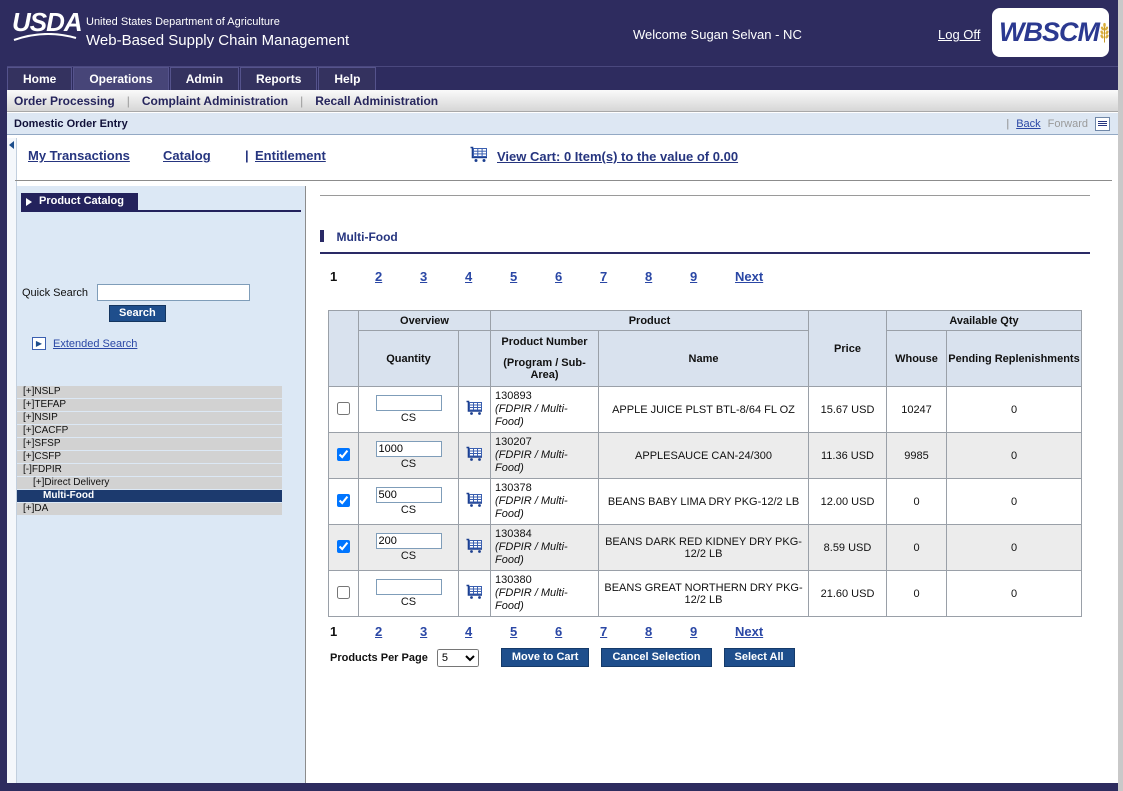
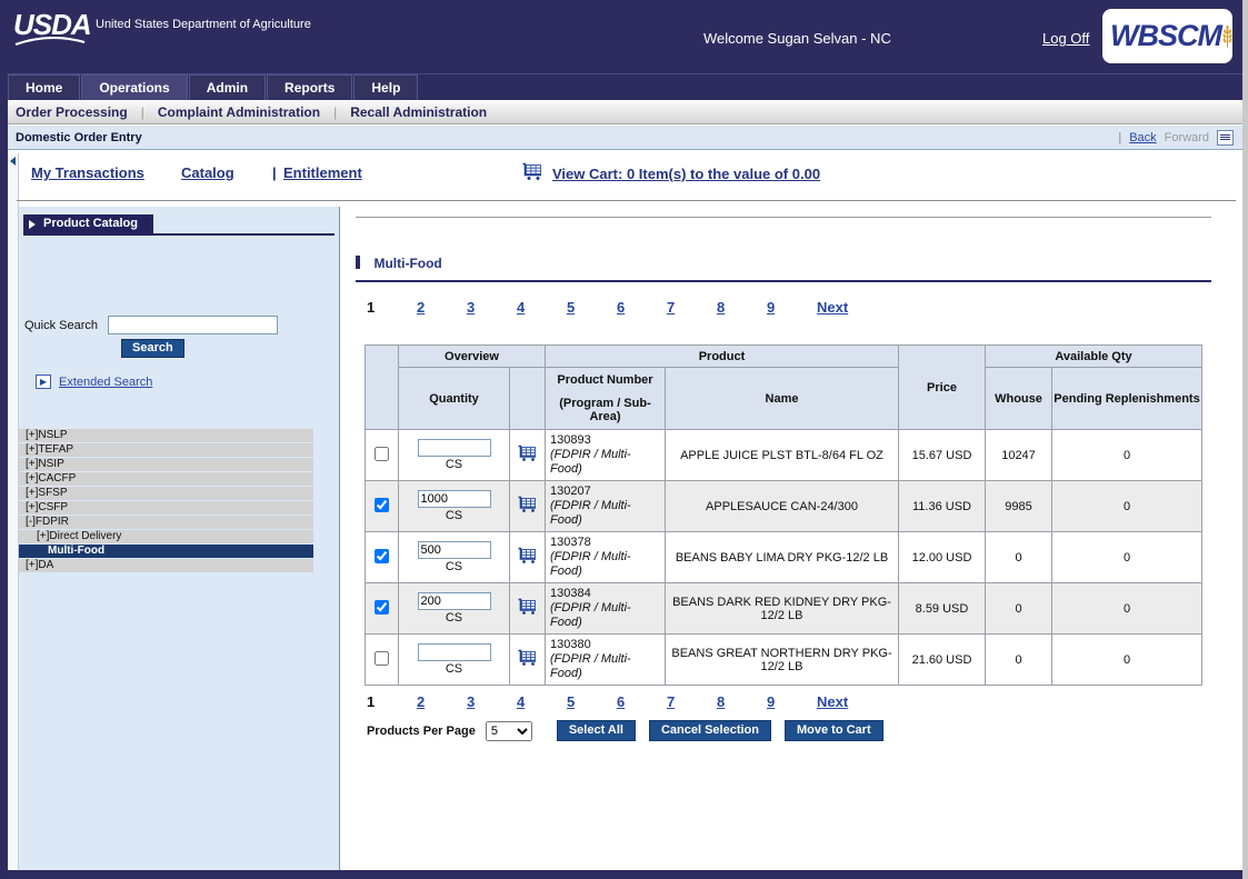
  USDA
  United States Department of Agriculture
- Web-Based Supply Chain Management
  Welcome Sugan Selvan - NC
  Log Off
  WBSCM
  Home
  Operations
  Admin
  Reports
  Help
  Order Processing
  |
  Complaint Administration
  |
  Recall Administration
  Domestic Order Entry
  |
  Back
  Forward
  My Transactions
  Catalog
  |
  Entitlement
  View Cart: 0 Item(s) to the value of 0.00
  Product Catalog
  Quick Search
  Search
  ▶
  Extended Search
  [+]NSLP
  [+]TEFAP
  [+]NSIP
  [+]CACFP
  [+]SFSP
  [+]CSFP
  [-]FDPIR
  [+]Direct Delivery
  Multi-Food
  [+]DA
  Multi-Food
  1 2 3 4 5 6 7 8 9 Next
  	Overview	Product	Price	Available Qty
  Quantity		Product Number (Program / Sub-Area)	Name	Whouse	Pending Replenishments
  	CS		130893(FDPIR / Multi-Food)	APPLE JUICE PLST BTL-8/64 FL OZ	15.67 USD	10247	0
  	1000 CS		130207(FDPIR / Multi-Food)	APPLESAUCE CAN-24/300	11.36 USD	9985	0
  	500 CS		130378(FDPIR / Multi-Food)	BEANS BABY LIMA DRY PKG-12/2 LB	12.00 USD	0	0
  	200 CS		130384(FDPIR / Multi-Food)	BEANS DARK RED KIDNEY DRY PKG-12/2 LB	8.59 USD	0	0
  	CS		130380(FDPIR / Multi-Food)	BEANS GREAT NORTHERN DRY PKG-12/2 LB	21.60 USD	0	0
  1 2 3 4 5 6 7 8 9 Next
  Products Per Page
  5
- Move to Cart
+ Select All
  Cancel Selection
- Select All
+ Move to Cart
